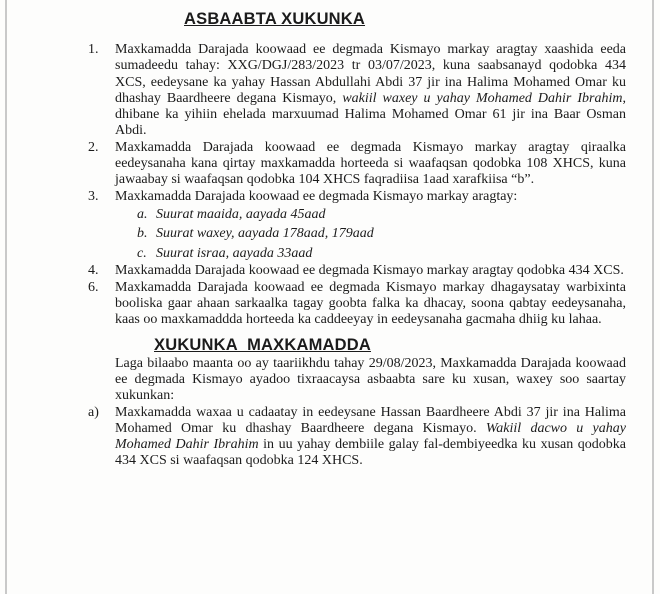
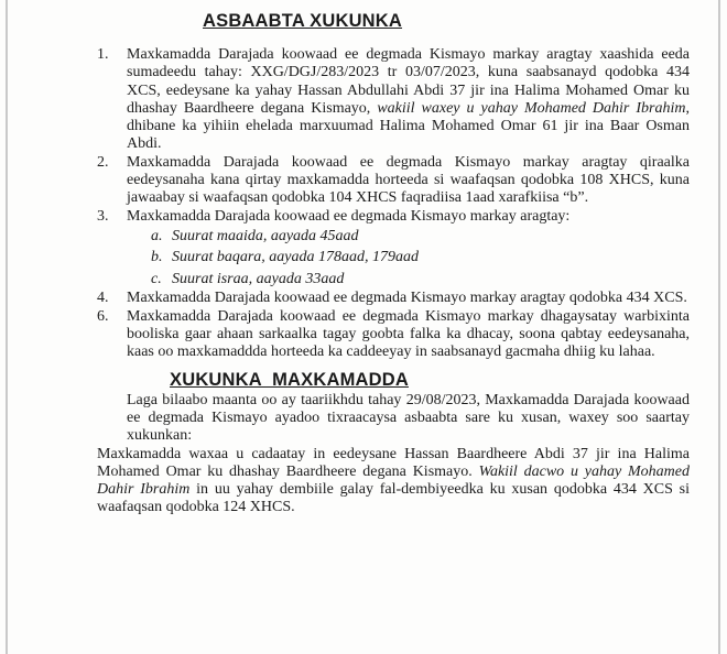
  ASBAABTA XUKUNKA
  1.
  Maxkamadda Darajada koowaad ee degmada Kismayo markay aragtay xaashida eeda sumadeedu tahay: XXG/DGJ/283/2023 tr 03/07/2023, kuna saabsanayd qodobka 434 XCS, eedeysane ka yahay Hassan Abdullahi Abdi 37 jir ina Halima Mohamed Omar ku dhashay Baardheere degana Kismayo, wakiil waxey u yahay Mohamed Dahir Ibrahim, dhibane ka yihiin ehelada marxuumad Halima Mohamed Omar 61 jir ina Baar Osman Abdi.
  2.
  Maxkamadda Darajada koowaad ee degmada Kismayo markay aragtay qiraalka eedeysanaha kana qirtay maxkamadda horteeda si waafaqsan qodobka 108 XHCS, kuna jawaabay si waafaqsan qodobka 104 XHCS faqradiisa 1aad xarafkiisa “b”.
  3.
  Maxkamadda Darajada koowaad ee degmada Kismayo markay aragtay:
  a.
  Suurat maaida, aayada 45aad
  b.
- Suurat waxey, aayada 178aad, 179aad
+ Suurat baqara, aayada 178aad, 179aad
  c.
  Suurat israa, aayada 33aad
  4.
  Maxkamadda Darajada koowaad ee degmada Kismayo markay aragtay qodobka 434 XCS.
  6.
- Maxkamadda Darajada koowaad ee degmada Kismayo markay dhagaysatay warbixinta booliska gaar ahaan sarkaalka tagay goobta falka ka dhacay, soona qabtay eedeysanaha, kaas oo maxkamaddda horteeda ka caddeeyay in eedeysanaha gacmaha dhiig ku lahaa.
+ Maxkamadda Darajada koowaad ee degmada Kismayo markay dhagaysatay warbixinta booliska gaar ahaan sarkaalka tagay goobta falka ka dhacay, soona qabtay eedeysanaha, kaas oo maxkamaddda horteeda ka caddeeyay in saabsanayd gacmaha dhiig ku lahaa.
  XUKUNKA MAXKAMADDA
  Laga bilaabo maanta oo ay taariikhdu tahay 29/08/2023, Maxkamadda Darajada koowaad ee degmada Kismayo ayadoo tixraacaysa asbaabta sare ku xusan, waxey soo saartay xukunkan:
- a)
  Maxkamadda waxaa u cadaatay in eedeysane Hassan Baardheere Abdi 37 jir ina Halima Mohamed Omar ku dhashay Baardheere degana Kismayo. Wakiil dacwo u yahay Mohamed Dahir Ibrahim in uu yahay dembiile galay fal-dembiyeedka ku xusan qodobka 434 XCS si waafaqsan qodobka 124 XHCS.
